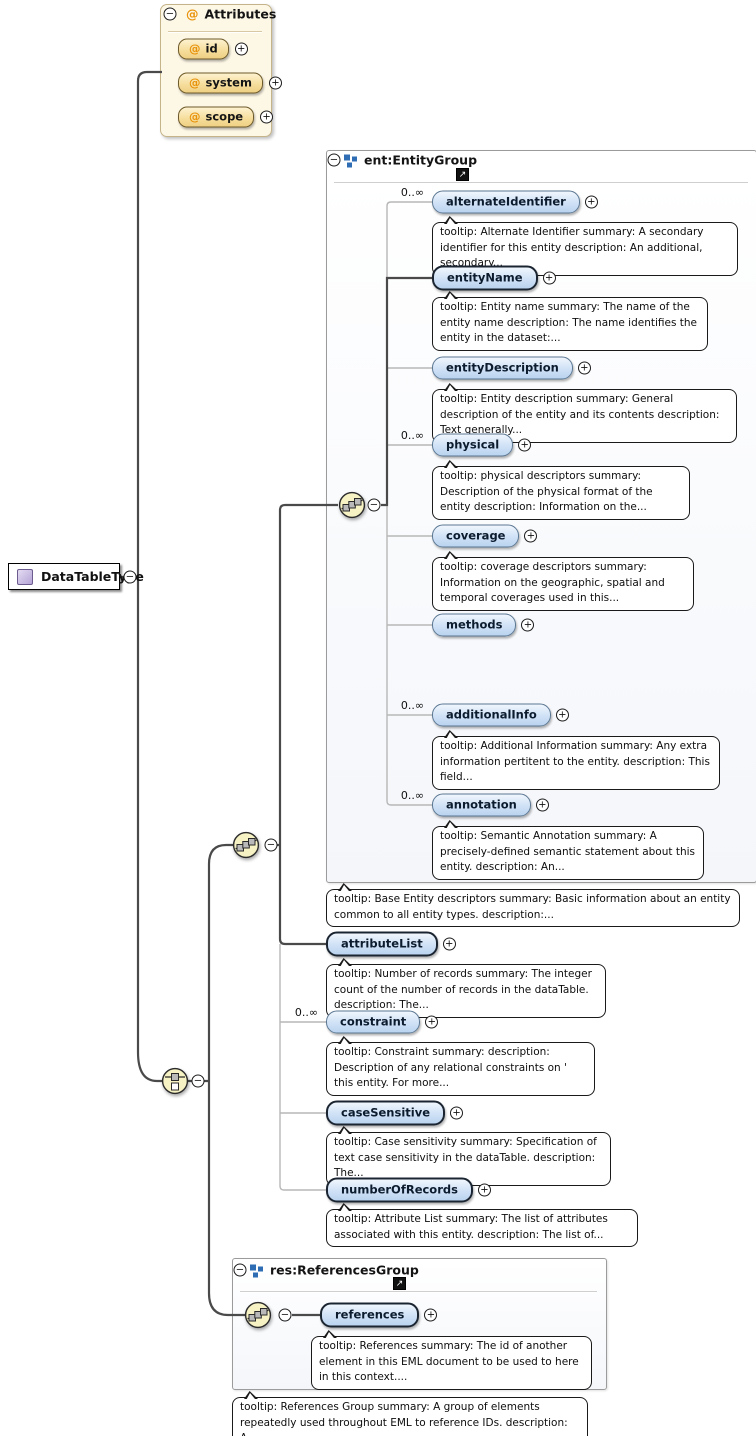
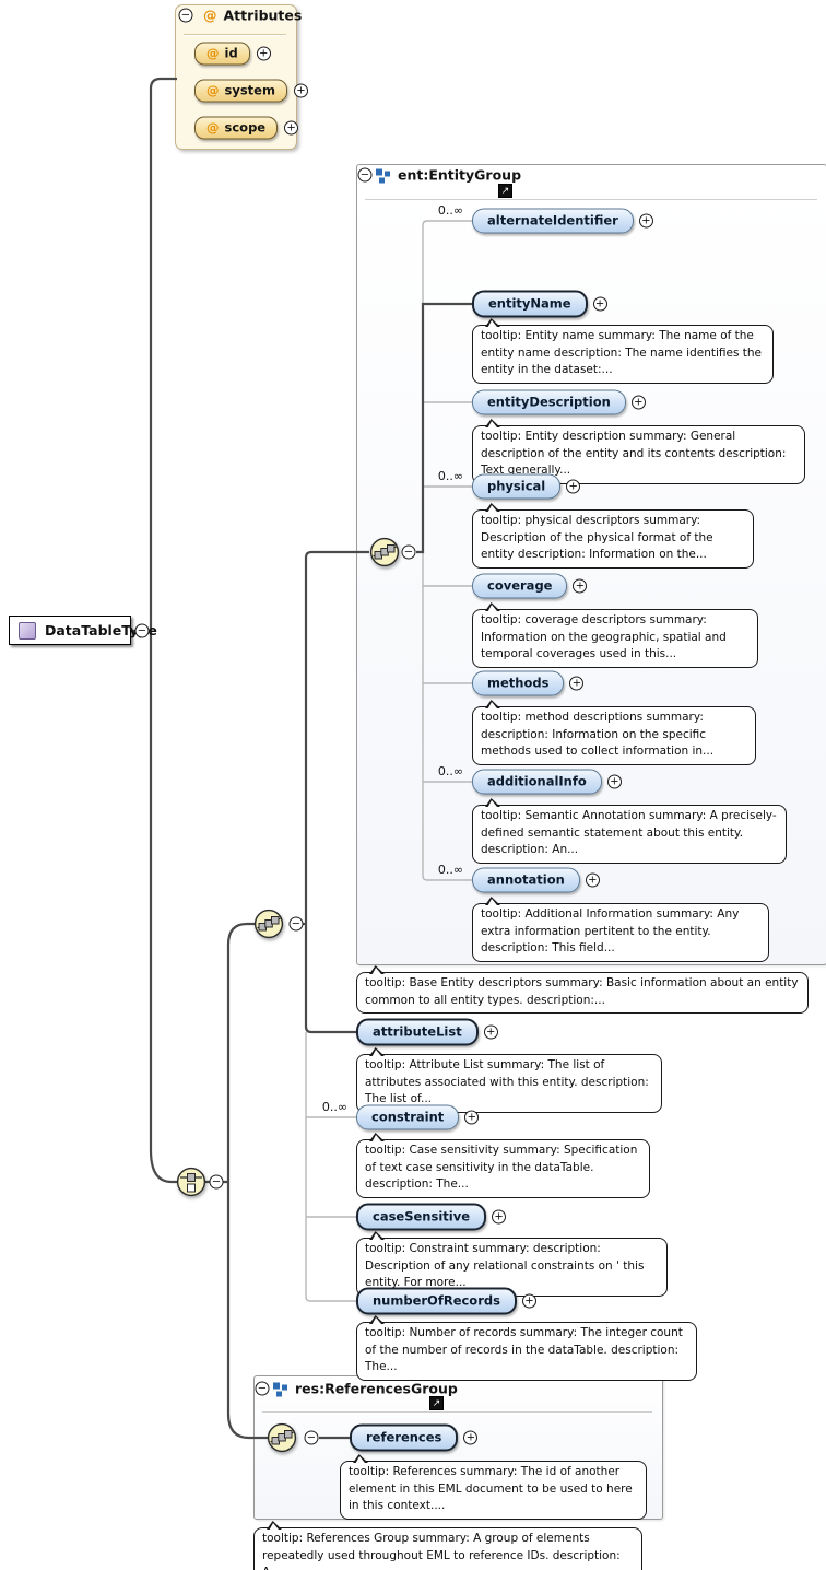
  @
  Attributes
  −
  @
  id
  +
  @
  system
  +
  @
  scope
  +
  DataTableTye
  −
  ent:EntityGroup
  −
  ↗
  −
  −
  −
  0..∞
  alternateIdentifier
  +
- tooltip: Alternate Identifier summary: A secondary identifier for this entity description: An additional, secondary...
  entityName
  +
  tooltip: Entity name summary: The name of the entity name description: The name identifies the entity in the dataset:...
  entityDescription
  +
  tooltip: Entity description summary: General description of the entity and its contents description: Text generally...
  0..∞
  physical
  +
  tooltip: physical descriptors summary: Description of the physical format of the entity description: Information on the...
  coverage
  +
  tooltip: coverage descriptors summary: Information on the geographic, spatial and temporal coverages used in this...
  methods
  +
+ tooltip: method descriptions summary: description: Information on the specific methods used to collect information in...
  0..∞
  additionalInfo
  +
- tooltip: Additional Information summary: Any extra information pertitent to the entity. description: This field...
+ tooltip: Semantic Annotation summary: A precisely-defined semantic statement about this entity. description: An...
  0..∞
  annotation
  +
- tooltip: Semantic Annotation summary: A precisely-defined semantic statement about this entity. description: An...
+ tooltip: Additional Information summary: Any extra information pertitent to the entity. description: This field...
  tooltip: Base Entity descriptors summary: Basic information about an entity common to all entity types. description:...
  attributeList
  +
- tooltip: Number of records summary: The integer count of the number of records in the dataTable. description: The...
+ tooltip: Attribute List summary: The list of attributes associated with this entity. description: The list of...
  0..∞
  constraint
  +
- tooltip: Constraint summary: description: Description of any relational constraints on ' this entity. For more...
+ tooltip: Case sensitivity summary: Specification of text case sensitivity in the dataTable. description: The...
  caseSensitive
  +
- tooltip: Case sensitivity summary: Specification of text case sensitivity in the dataTable. description: The...
+ tooltip: Constraint summary: description: Description of any relational constraints on ' this entity. For more...
  numberOfRecords
  +
- tooltip: Attribute List summary: The list of attributes associated with this entity. description: The list of...
+ tooltip: Number of records summary: The integer count of the number of records in the dataTable. description: The...
  res:ReferencesGroup
  −
  ↗
  −
  references
  +
  tooltip: References summary: The id of another element in this EML document to be used to here in this context....
  tooltip: References Group summary: A group of elements repeatedly used throughout EML to reference IDs. description:
